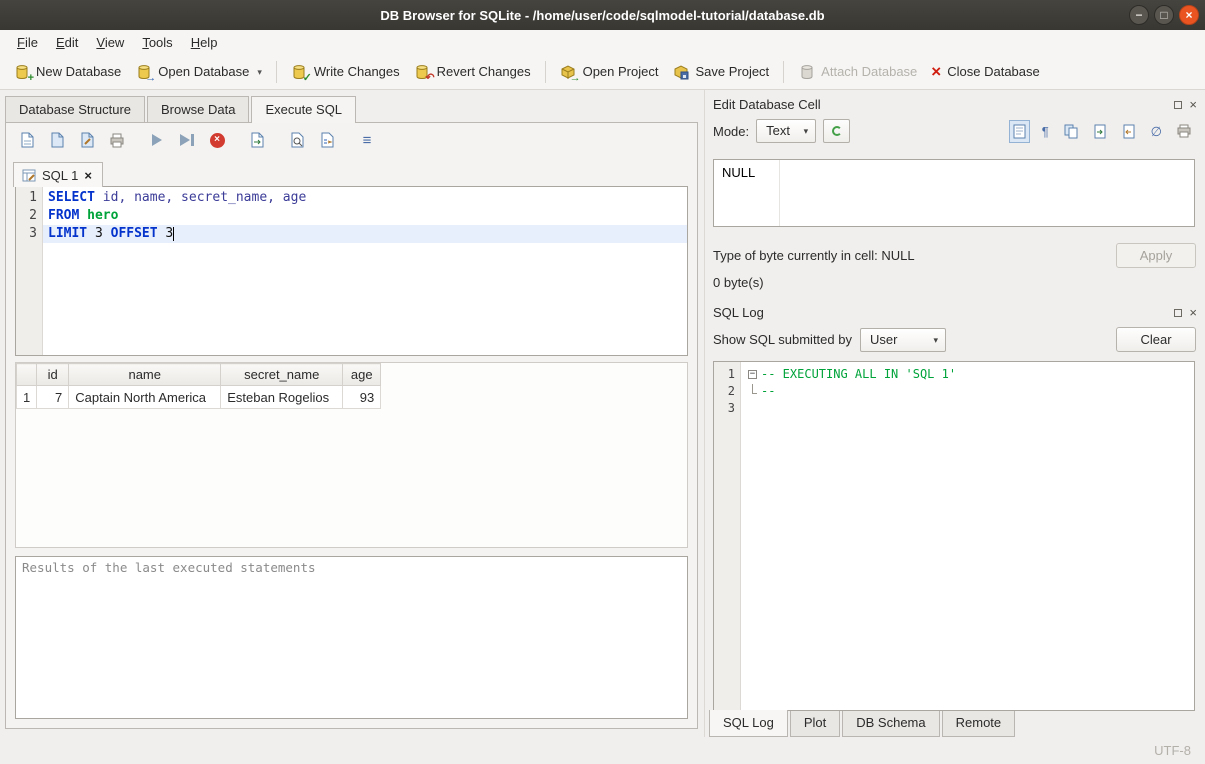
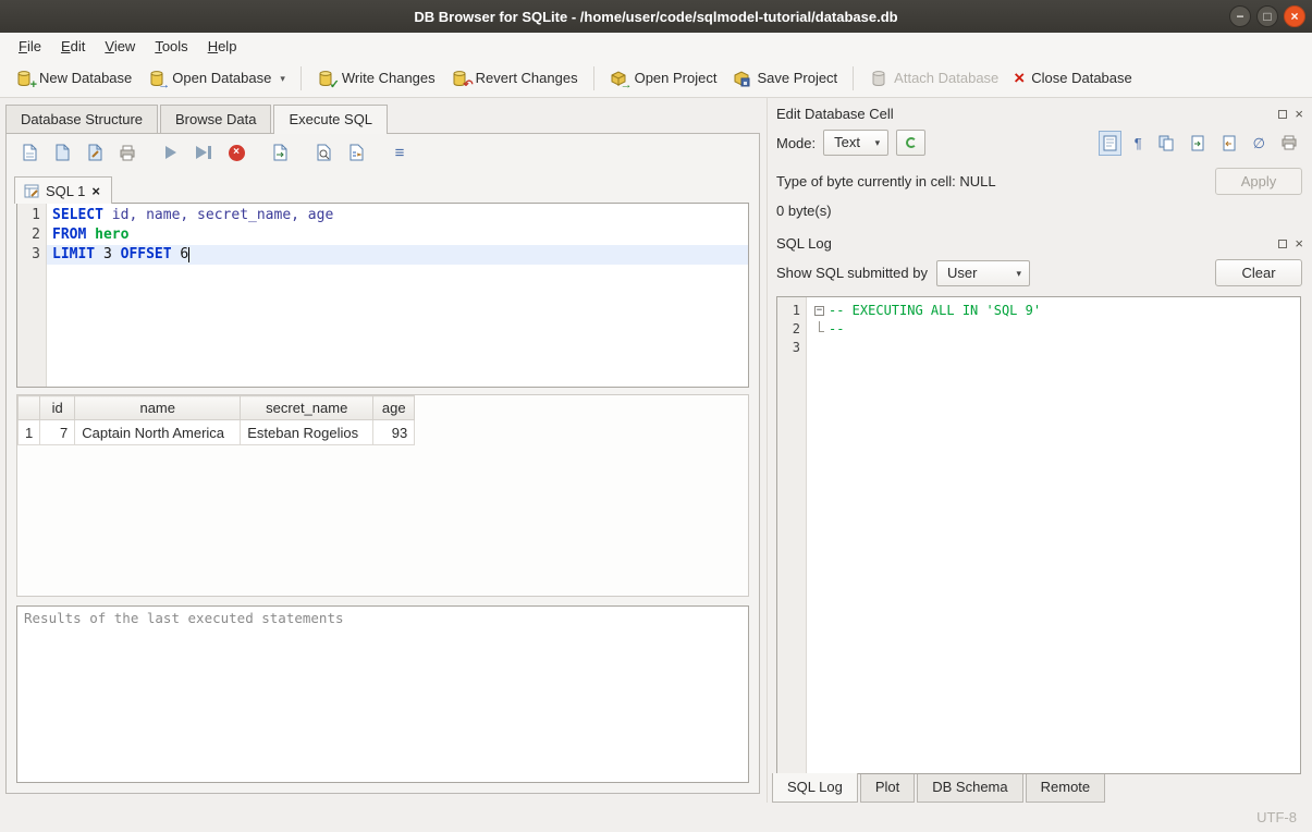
  DB Browser for SQLite - /home/user/code/sqlmodel-tutorial/database.db
  −
  □
  ×
  File
  Edit
  View
  Tools
  Help
  +
  New Database
  →
  Open Database
  ▾
  ✓
  Write Changes
  ↶
  Revert Changes
  →
  Open Project
  Save Project
  Attach Database
  ×
  Close Database
  Database Structure
  Browse Data
  Execute SQL
  ×
  ≡
  SQL 1
  ×
  1
  2
  3
  SELECT id, name, secret_name, age
  FROM hero
- LIMIT 3 OFFSET 3
+ LIMIT 3 OFFSET 6
  	id	name	secret_name	age
  1	7	Captain North America	Esteban Rogelios	93
  Results of the last executed statements
  Edit Database Cell
  ×
  Mode:
  Text
  ▾
  ¶
  ∅
- NULL
  Type of byte currently in cell: NULL
  Apply
  0 byte(s)
  SQL Log
  ×
  Show SQL submitted by
  User
  ▾
  Clear
  1
  2
  3
  −
- -- EXECUTING ALL IN 'SQL 1'
+ -- EXECUTING ALL IN 'SQL 9'
  --
  SQL Log
  Plot
  DB Schema
  Remote
  UTF-8
